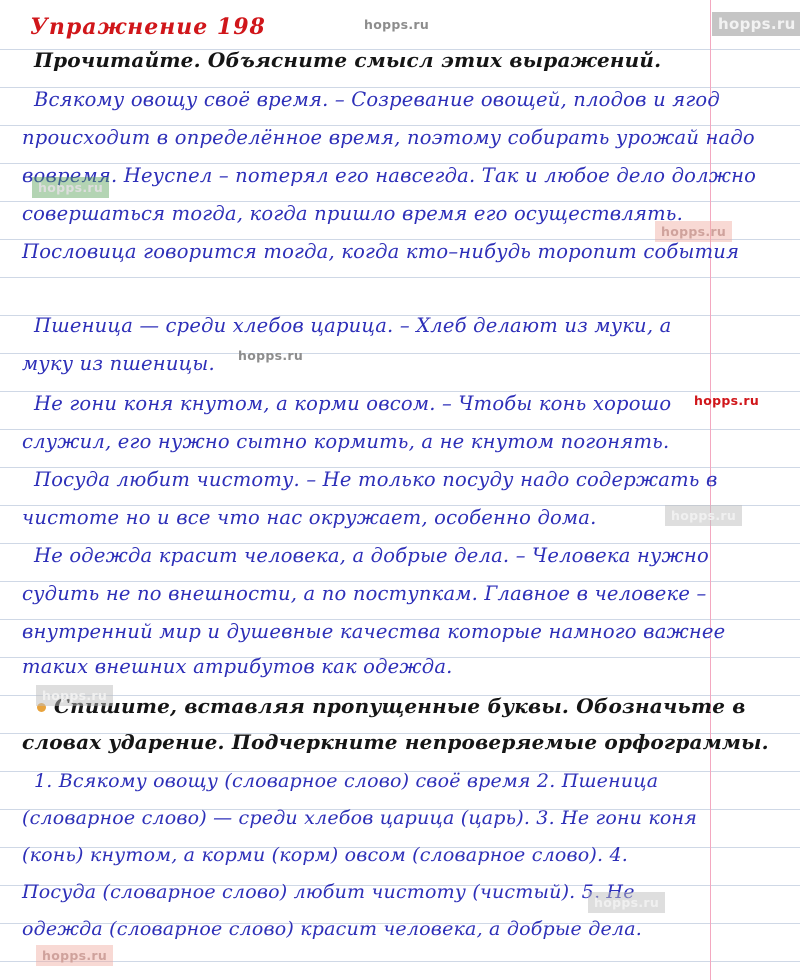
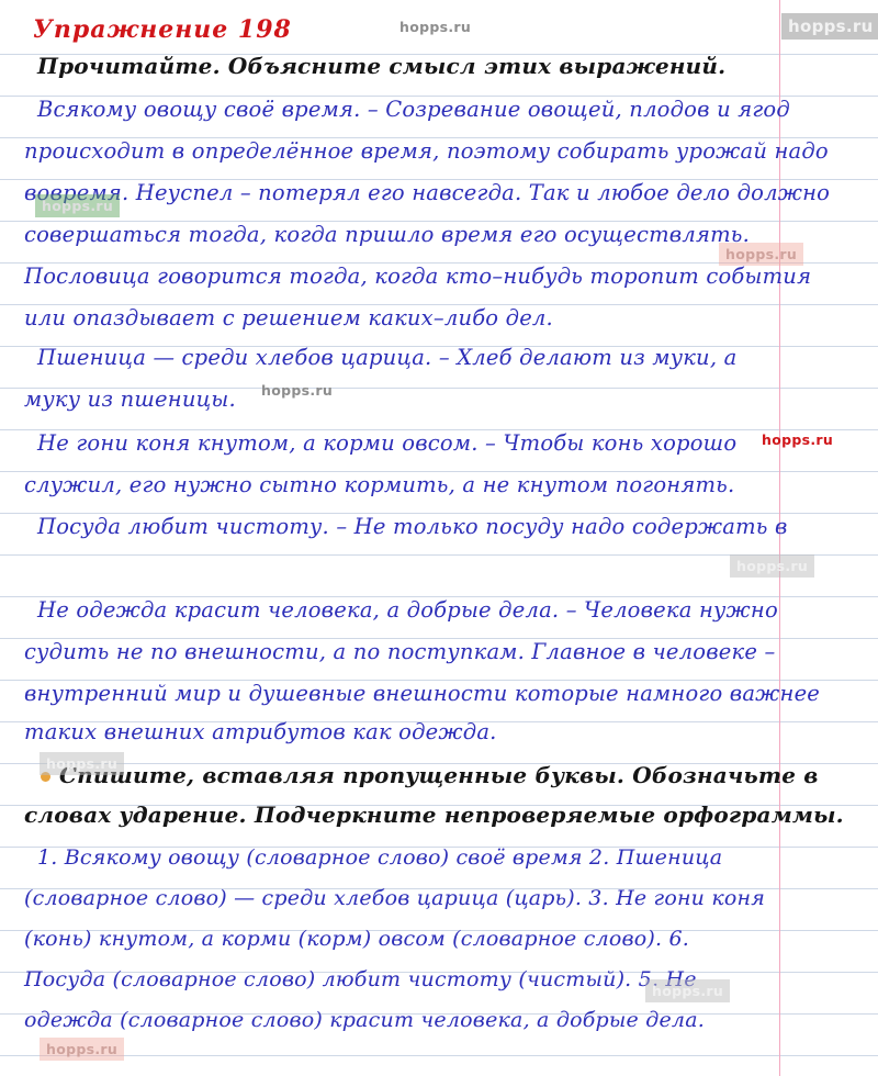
  Упражнение 198
  Прочитайте. Объясните смысл этих выражений.
  Всякому овощу своё время. – Созревание овощей, плодов и ягод
  происходит в определённое время, поэтому собирать урожай надо
  вовремя. Неуспел – потерял его навсегда. Так и любое дело должно
  совершаться тогда, когда пришло время его осуществлять.
  Пословица говорится тогда, когда кто–нибудь торопит события
+ или опаздывает с решением каких–либо дел.
  Пшеница — среди хлебов царица. – Хлеб делают из муки, а
  муку из пшеницы.
  Не гони коня кнутом, а корми овсом. – Чтобы конь хорошо
  служил, его нужно сытно кормить, а не кнутом погонять.
  Посуда любит чистоту. – Не только посуду надо содержать в
- чистоте но и все что нас окружает, особенно дома.
  Не одежда красит человека, а добрые дела. – Человека нужно
  судить не по внешности, а по поступкам. Главное в человеке –
- внутренний мир и душевные качества которые намного важнее
+ внутренний мир и душевные внешности которые намного важнее
  таких внешних атрибутов как одежда.
  Спишите, вставляя пропущенные буквы. Обозначьте в
  словах ударение. Подчеркните непроверяемые орфограммы.
  1. Всякому овощу (словарное слово) своё время 2. Пшеница
  (словарное слово) — среди хлебов царица (царь). 3. Не гони коня
- (конь) кнутом, а корми (корм) овсом (словарное слово). 4.
+ (конь) кнутом, а корми (корм) овсом (словарное слово). 6.
  Посуда (словарное слово) любит чистоту (чистый). 5. Не
  одежда (словарное слово) красит человека, а добрые дела.
  hopps.ru
  hopps.ru
  hopps.ru
  hopps.ru
  hopps.ru
  hopps.ru
  hopps.ru
  hopps.ru
  hopps.ru
  hopps.ru
